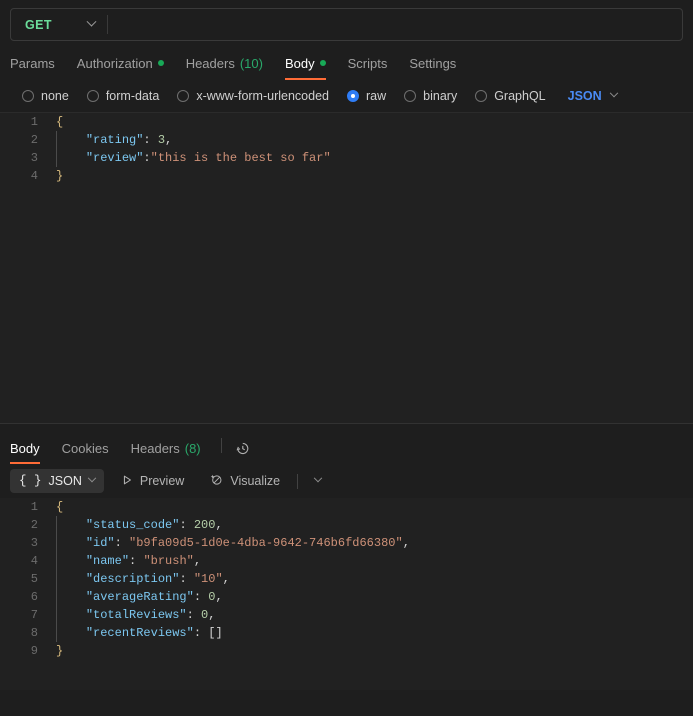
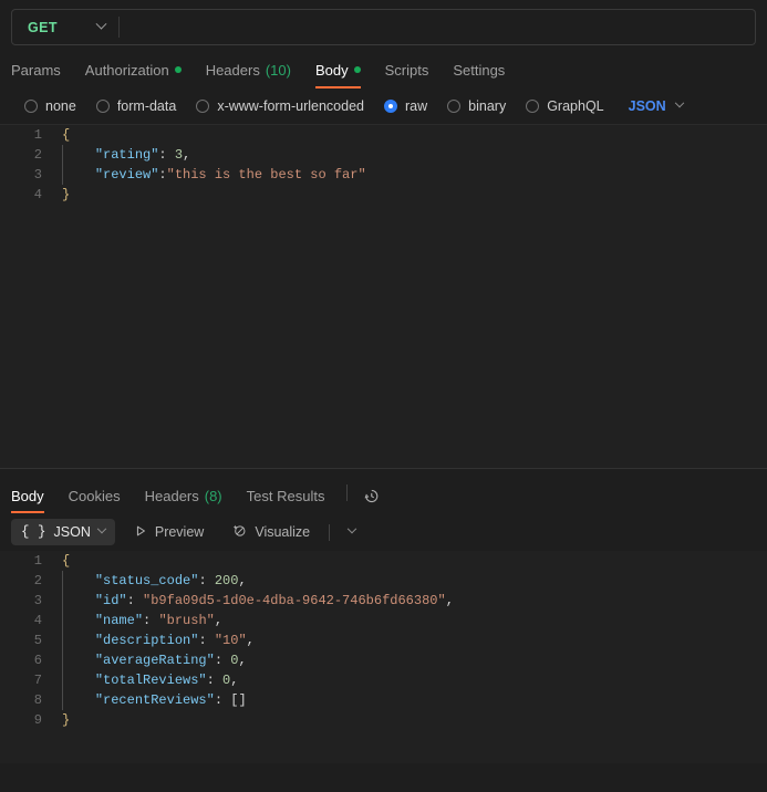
  GET
  Params
  Authorization
  Headers
  (10)
  Body
  Scripts
  Settings
  none
  form-data
  x-www-form-urlencoded
  raw
  binary
  GraphQL
  JSON
  1
  {
  2
  "rating": 3,
  3
  "review":"this is the best so far"
  4
  }
  Body
  Cookies
  Headers
  (8)
+ Test Results
  { }
  JSON
  Preview
  Visualize
  1
  {
  2
  "status_code": 200,
  3
  "id": "b9fa09d5-1d0e-4dba-9642-746b6fd66380",
  4
  "name": "brush",
  5
  "description": "10",
  6
  "averageRating": 0,
  7
  "totalReviews": 0,
  8
  "recentReviews": []
  9
  }
